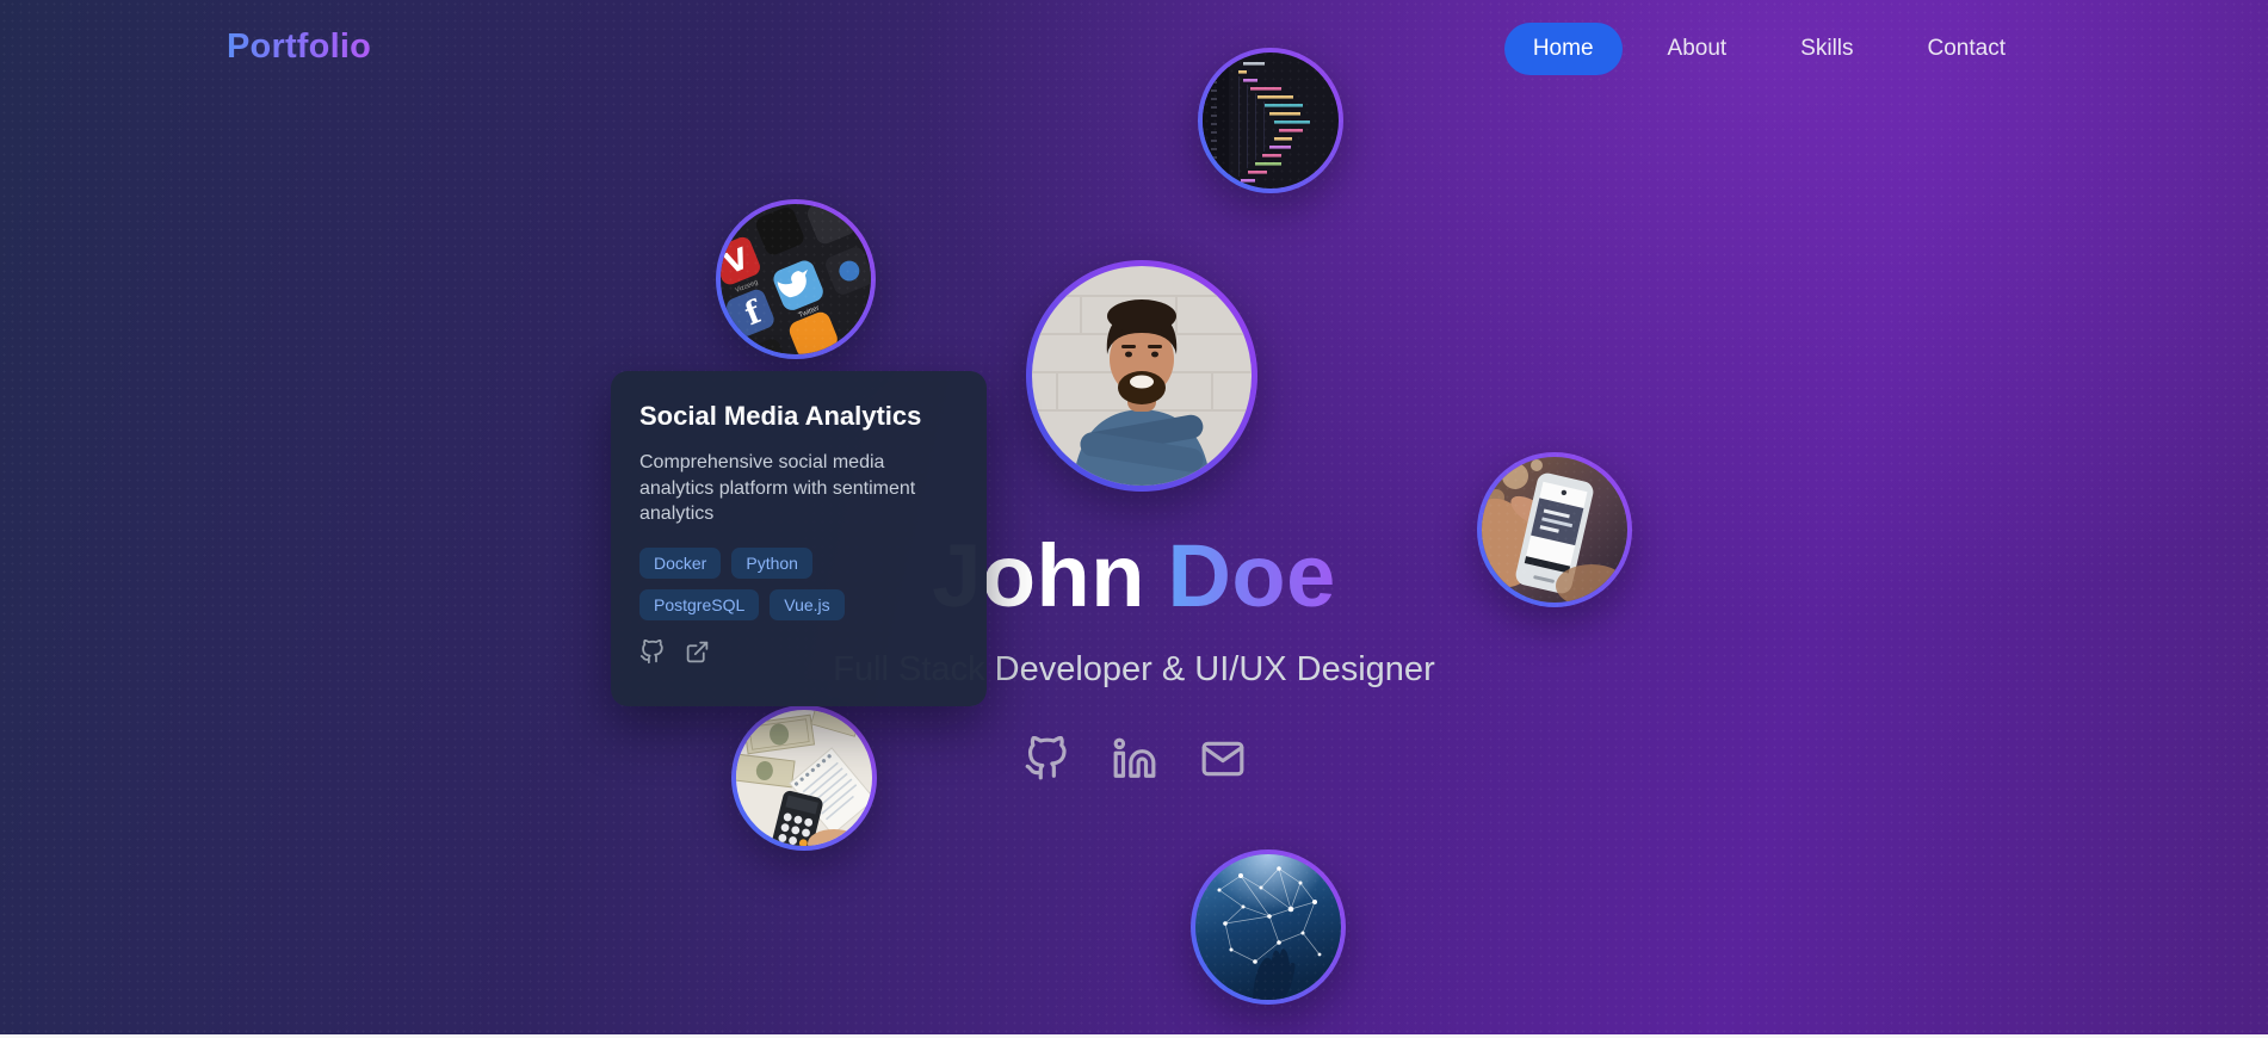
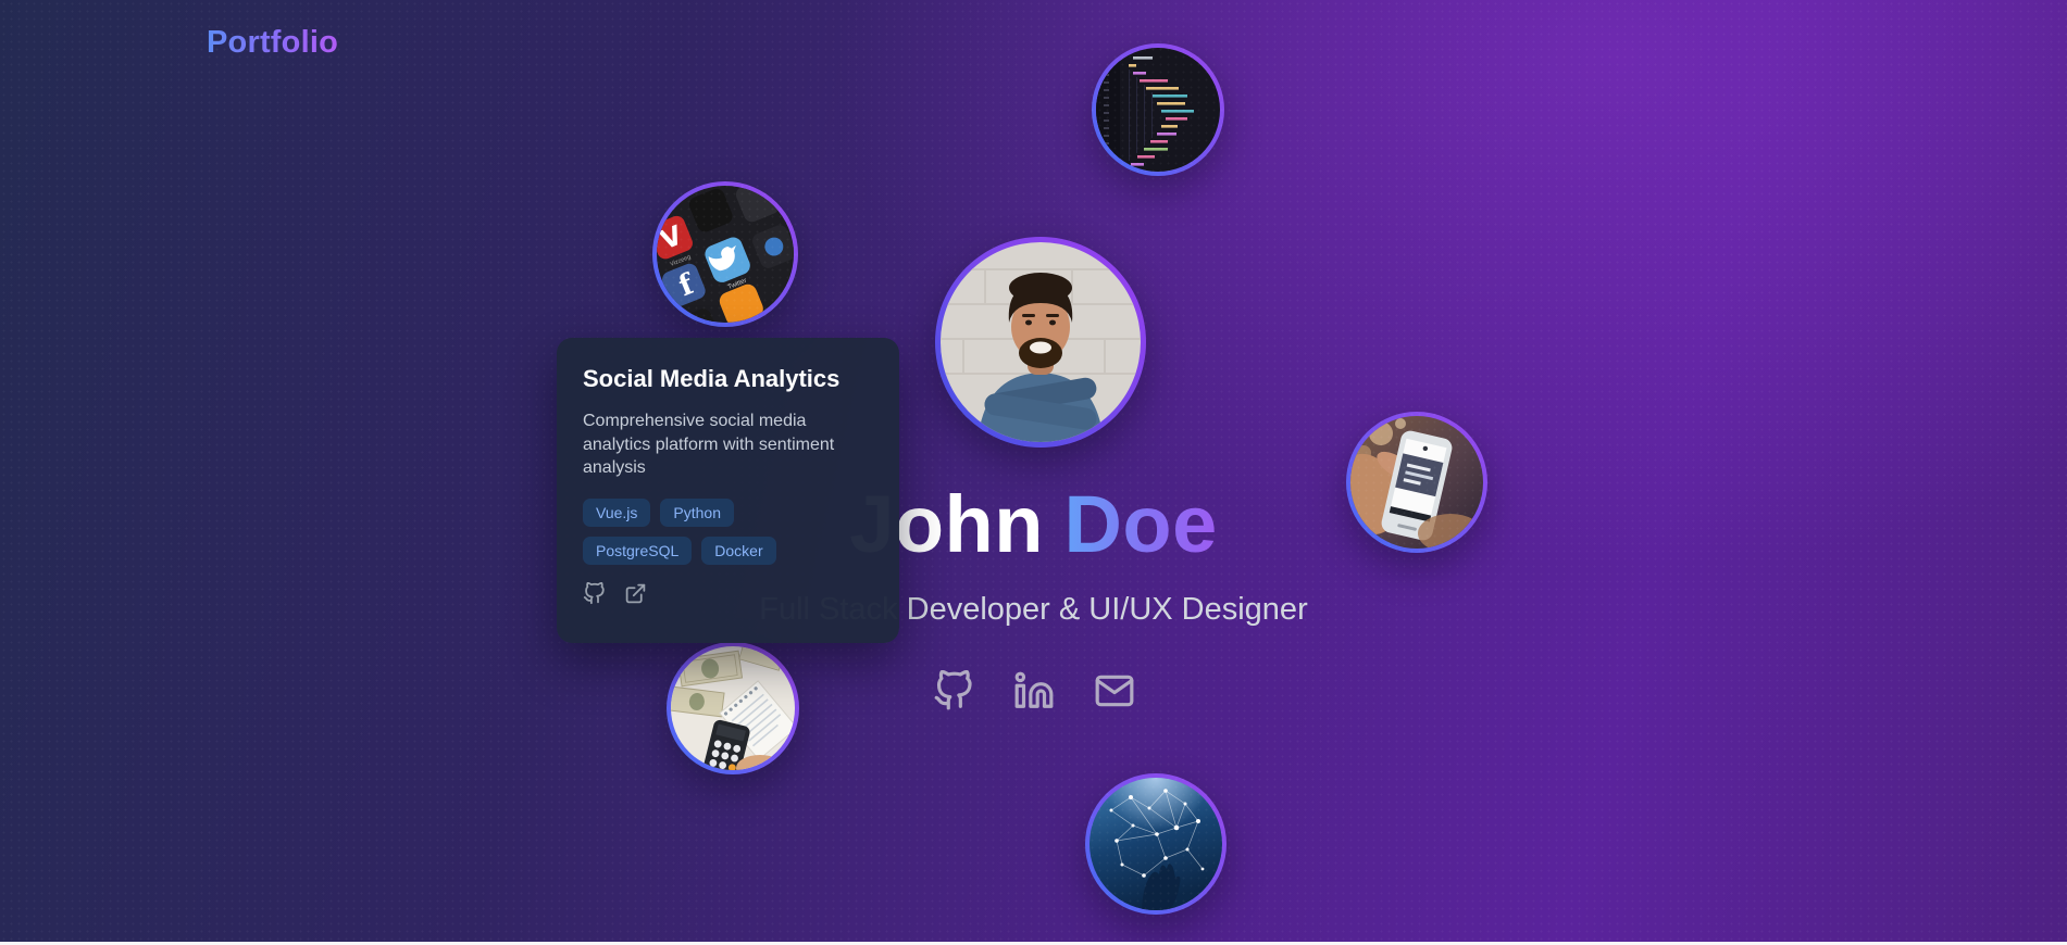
  Portfolio
- Home
- About
- Skills
- Contact
  Social Media Analytics
- Comprehensive social media analytics platform with sentiment analytics
+ Comprehensive social media analytics platform with sentiment analysis
- Docker
+ Vue.js
  Python
  PostgreSQL
- Vue.js
+ Docker
  ohn Doe
  Developer & UI/UX Designer
